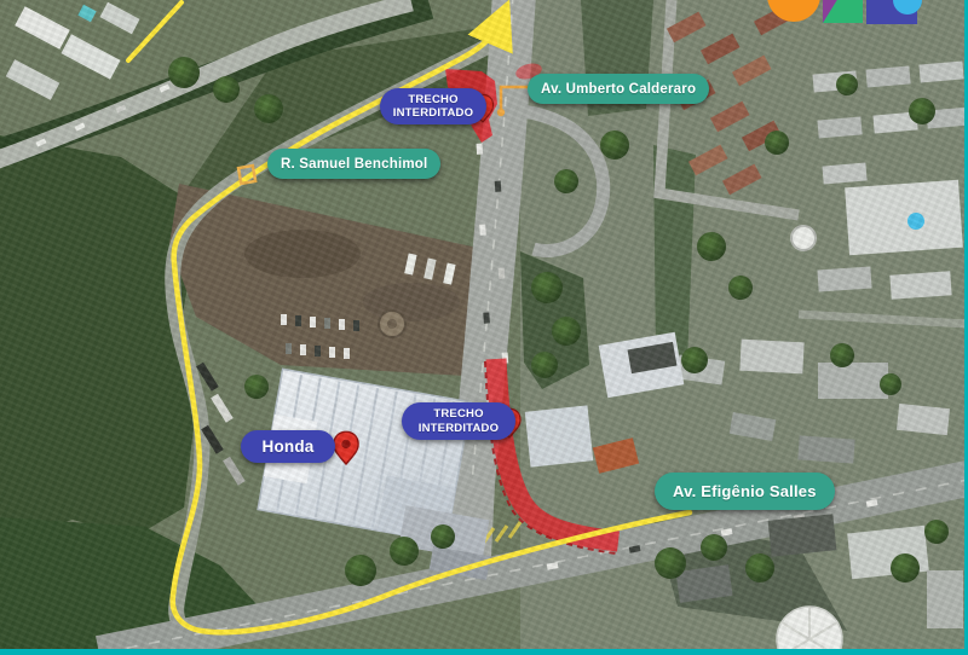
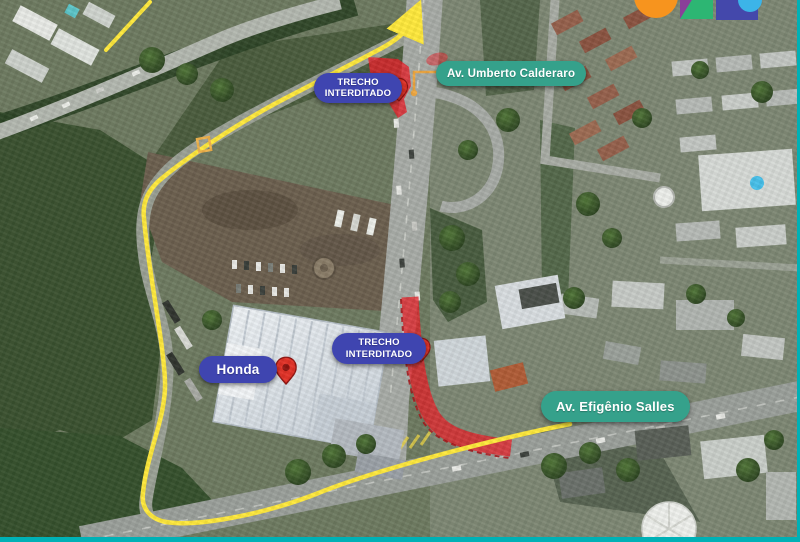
  Av. Umberto Calderaro
- R. Samuel Benchimol
  Av. Efigênio Salles
  Honda
  TRECHO
  INTERDITADO
  TRECHO
  INTERDITADO
